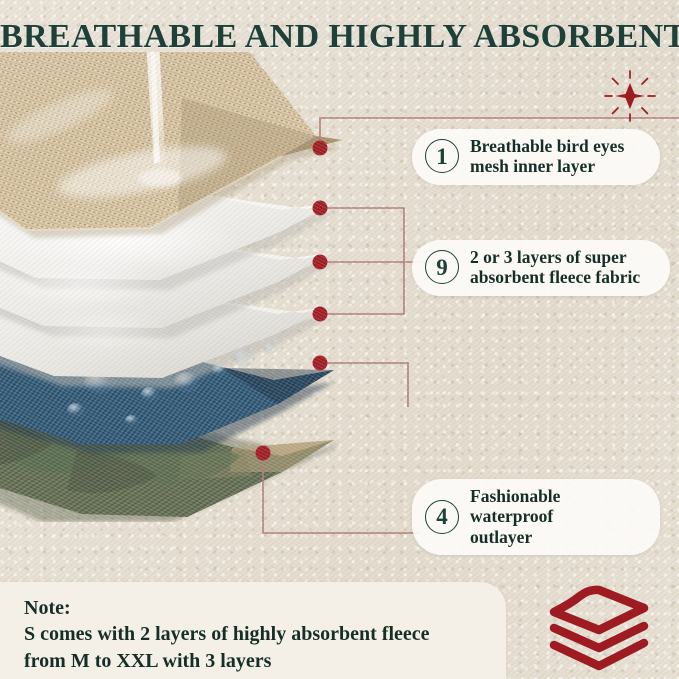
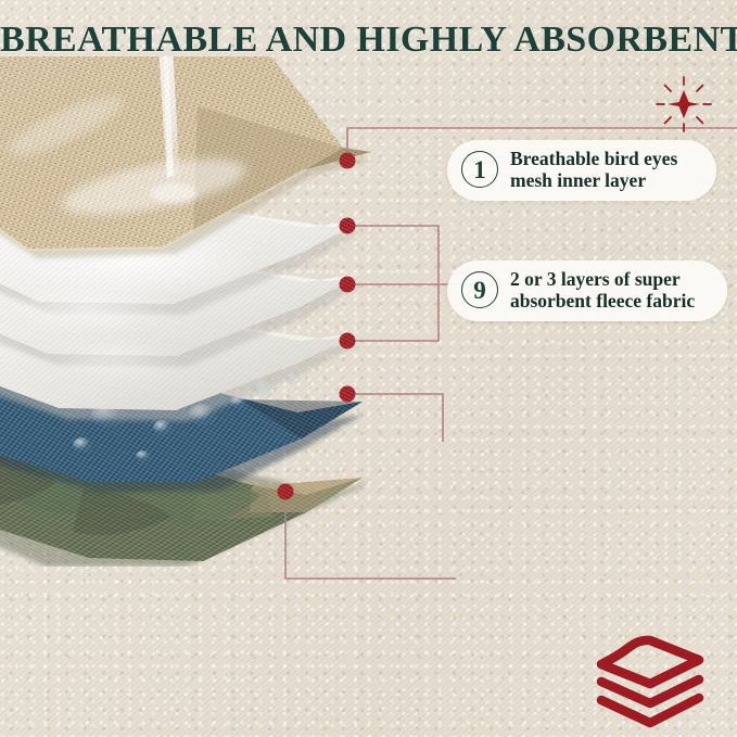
  BREATHABLE AND HIGHLY ABSORBENT
  1
  Breathable bird eyes
  mesh inner layer
  9
  2 or 3 layers of super
  absorbent fleece fabric
- 4
- Fashionable waterproof
- outlayer
- Note:
- S comes with 2 layers of highly absorbent fleece
- from M to XXL with 3 layers
